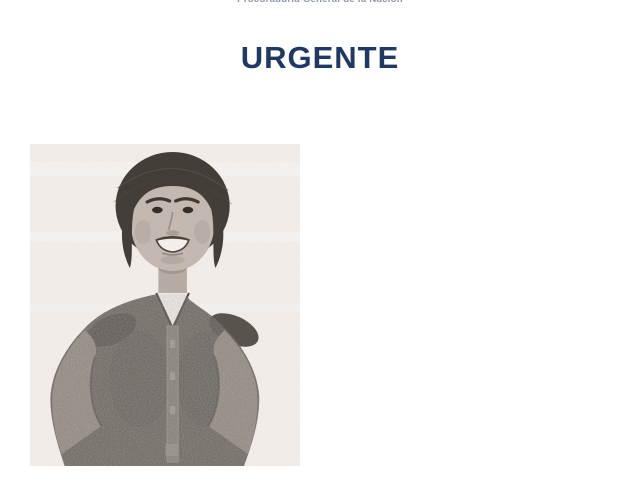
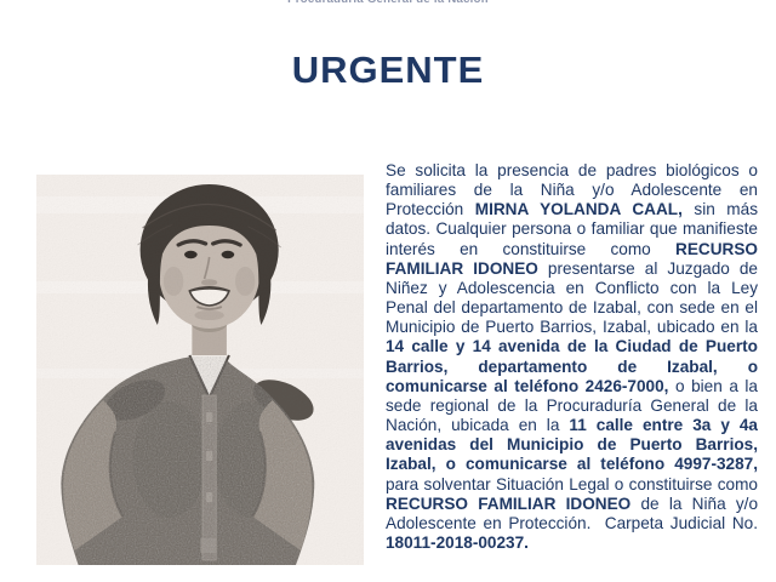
  URGENTE
+ Se solicita la presencia de padres biológicos o familiares de la Niña y/o Adolescente en Protección MIRNA YOLANDA CAAL, sin más datos. Cualquier persona o familiar que manifieste interés en constituirse como RECURSO FAMILIAR IDONEO presentarse al Juzgado de Niñez y Adolescencia en Conflicto con la Ley Penal del departamento de Izabal, con sede en el Municipio de Puerto Barrios, Izabal, ubicado en la 14 calle y 14 avenida de la Ciudad de Puerto Barrios, departamento de Izabal, o comunicarse al teléfono 2426-7000, o bien a la sede regional de la Procuraduría General de la Nación, ubicada en la 11 calle entre 3a y 4a avenidas del Municipio de Puerto Barrios, Izabal, o comunicarse al teléfono 4997-3287, para solventar Situación Legal o constituirse como RECURSO FAMILIAR IDONEO de la Niña y/o Adolescente en Protección. Carpeta Judicial No. 18011-2018-00237.
